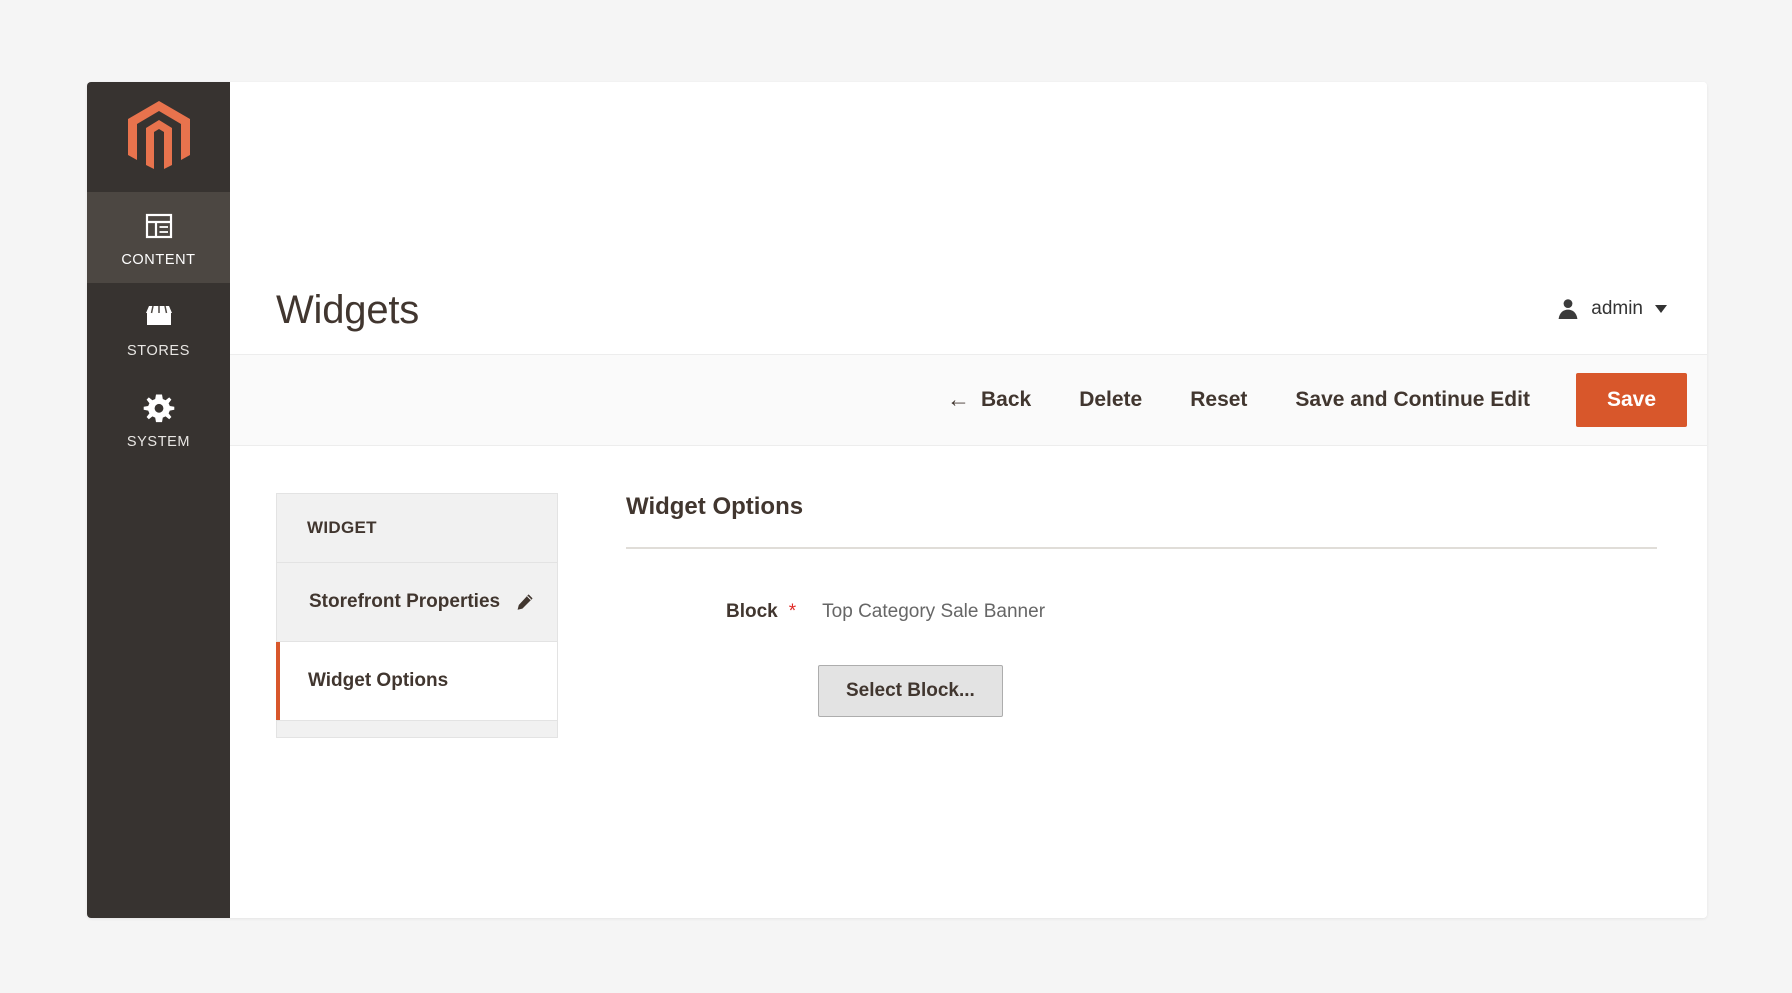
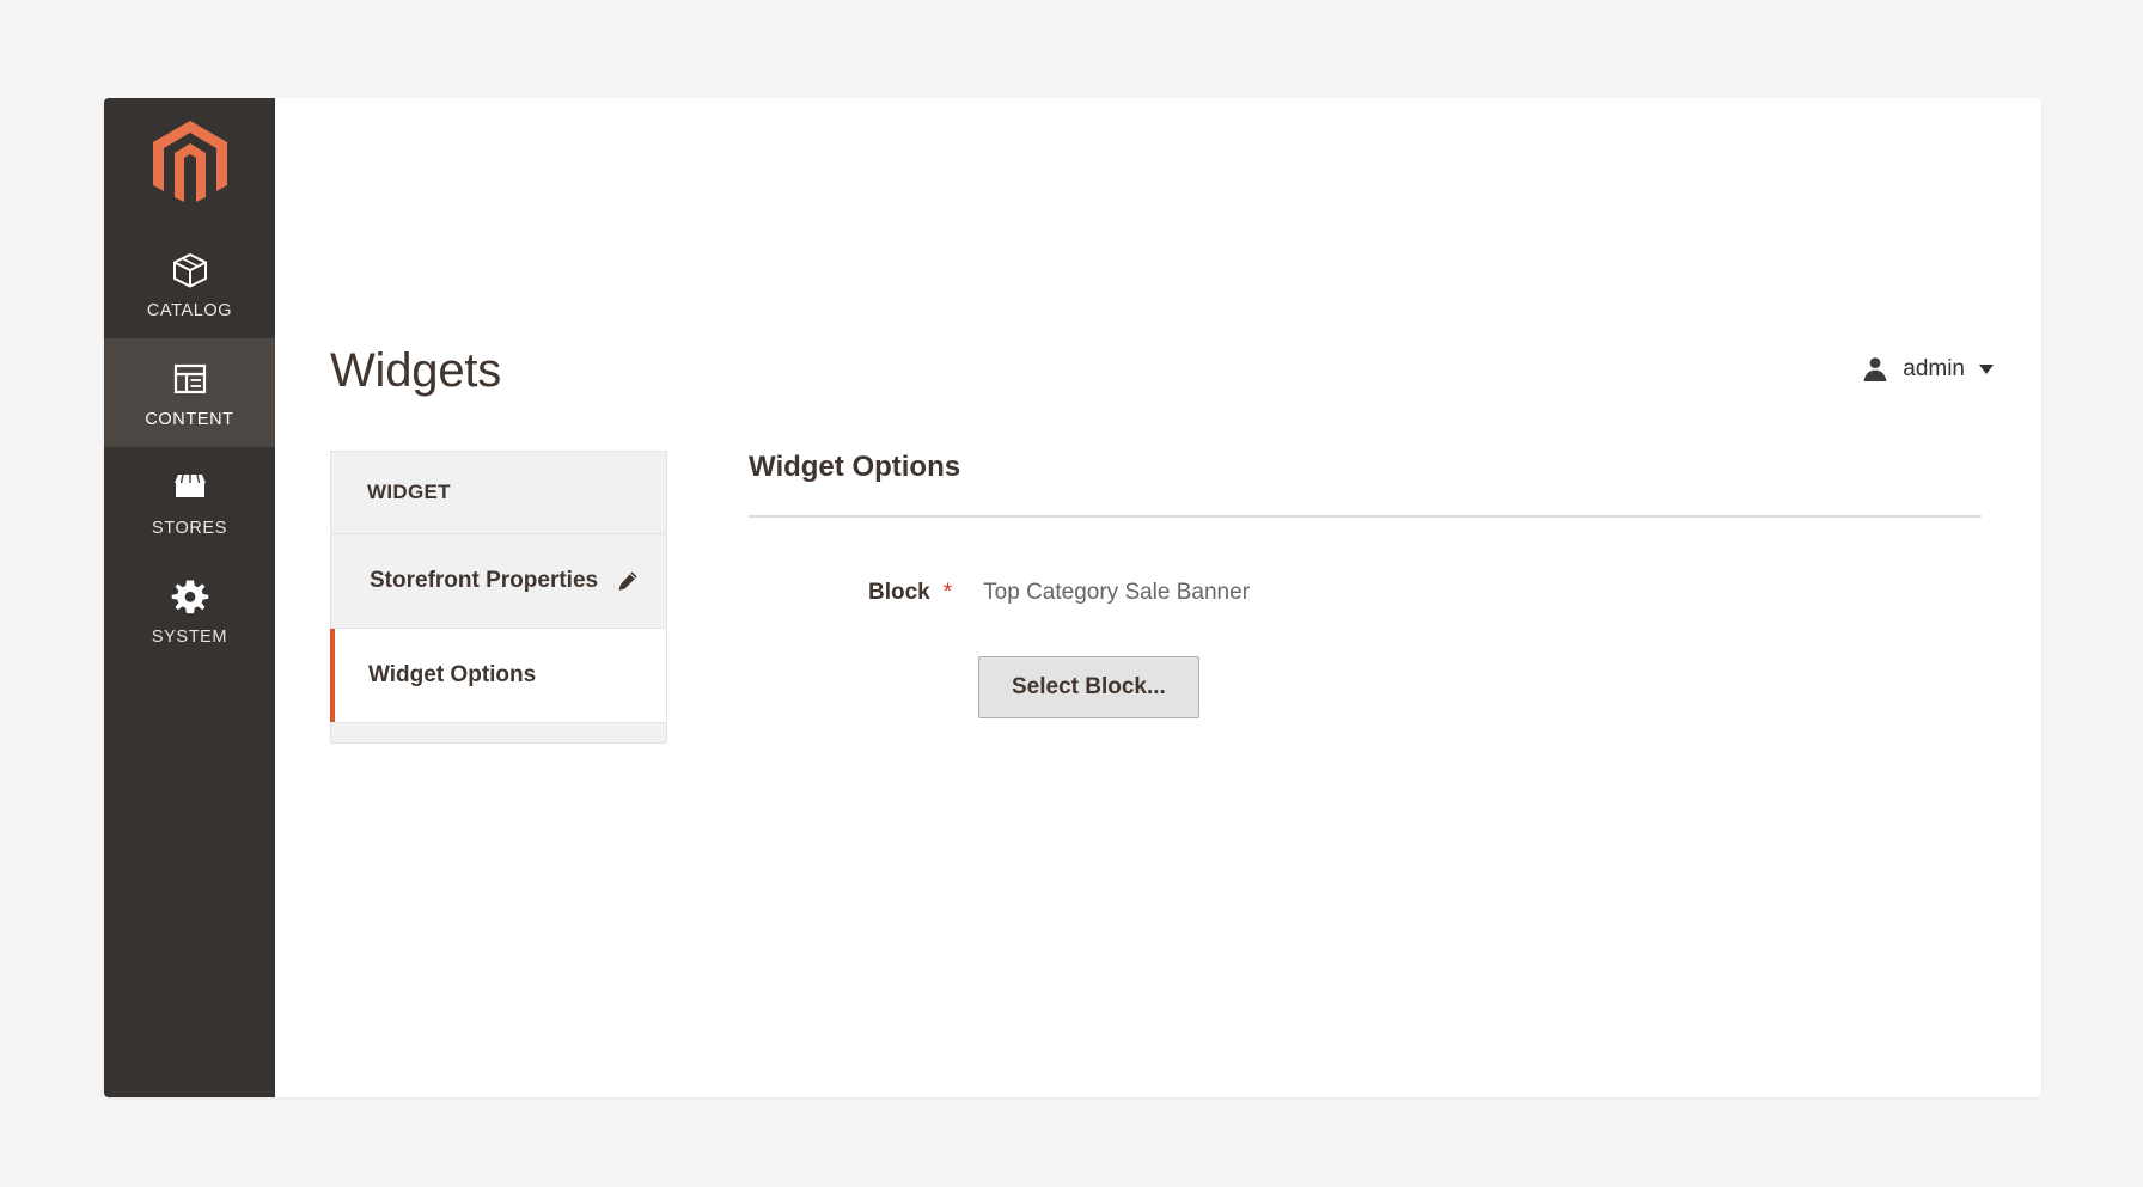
+ CATALOG
  CONTENT
  STORES
  SYSTEM
  Widgets
  admin
- ←
- Back
- Delete
- Reset
- Save and Continue Edit
- Save
  WIDGET
  Storefront Properties
  Widget Options
  Widget Options
  Block
  *
  Top Category Sale Banner
  Select Block...
